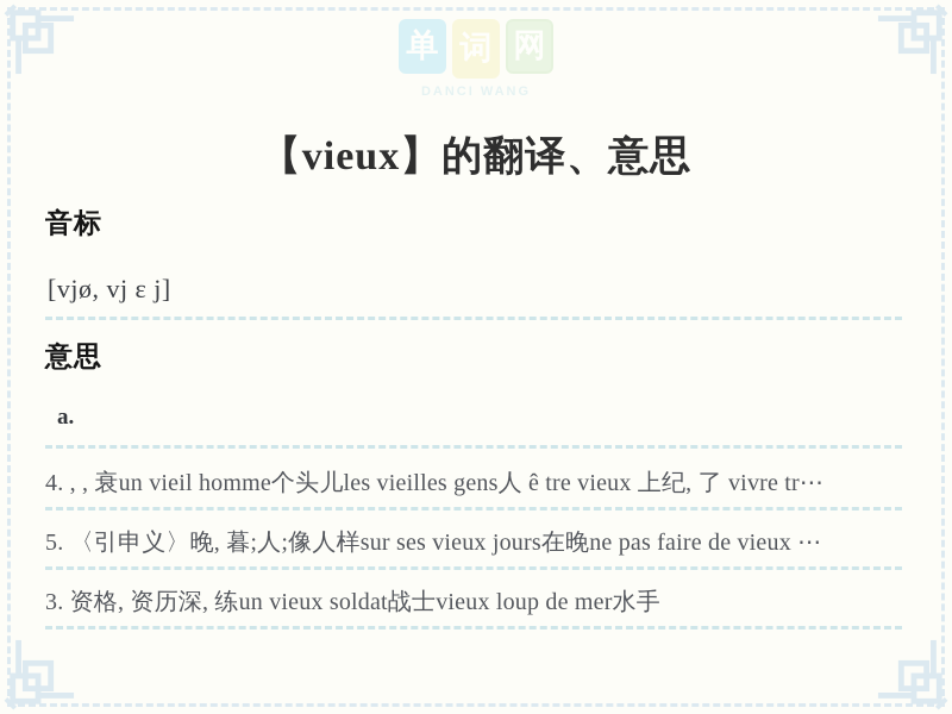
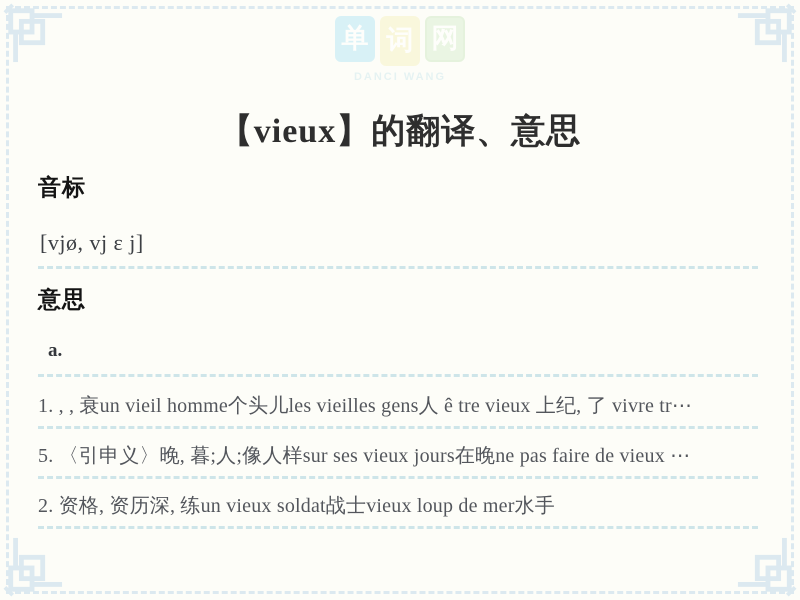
  单
  词
  网
  DANCI WANG
  【vieux】的翻译、意思
  音标
  [vjø, vj ɛ j]
  意思
  a.
- 4. , , 衰un vieil homme个头儿les vieilles gens人 ê tre vieux 上纪, 了 vivre tr⋯
+ 1. , , 衰un vieil homme个头儿les vieilles gens人 ê tre vieux 上纪, 了 vivre tr⋯
  5. 〈引申义〉晚, 暮;人;像人样sur ses vieux jours在晚ne pas faire de vieux ⋯
- 3. 资格, 资历深, 练un vieux soldat战士vieux loup de mer水手
+ 2. 资格, 资历深, 练un vieux soldat战士vieux loup de mer水手
